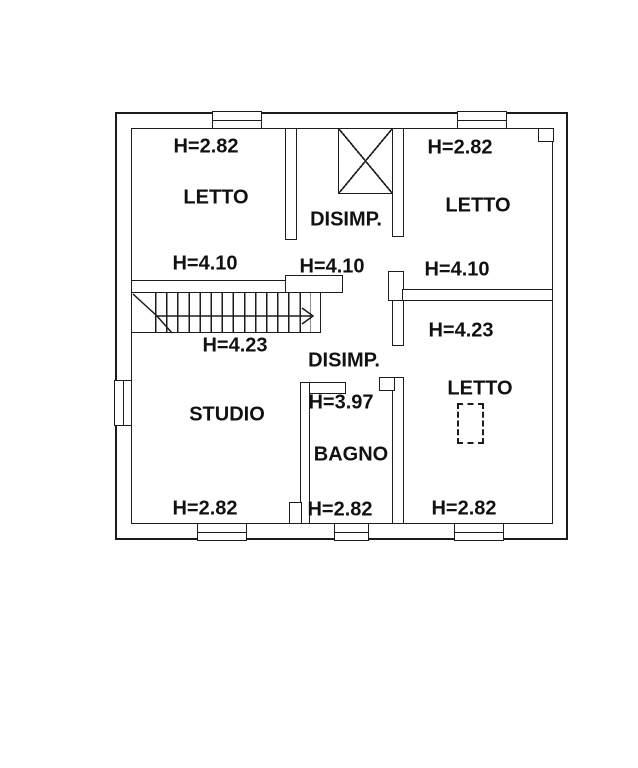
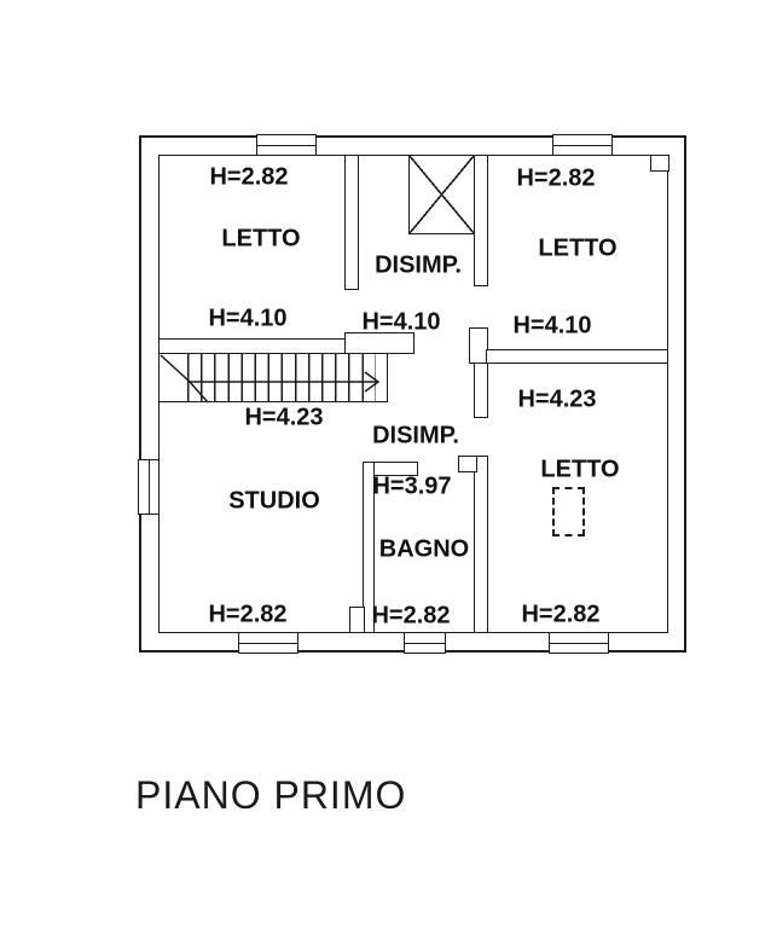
  H=2.82
  LETTO
  H=4.10
  DISIMP.
  H=4.10
  H=2.82
  LETTO
  H=4.10
  H=4.23
  STUDIO
  H=2.82
  DISIMP.
  H=3.97
  BAGNO
  H=2.82
  H=4.23
  LETTO
  H=2.82
+ PIANO PRIMO
